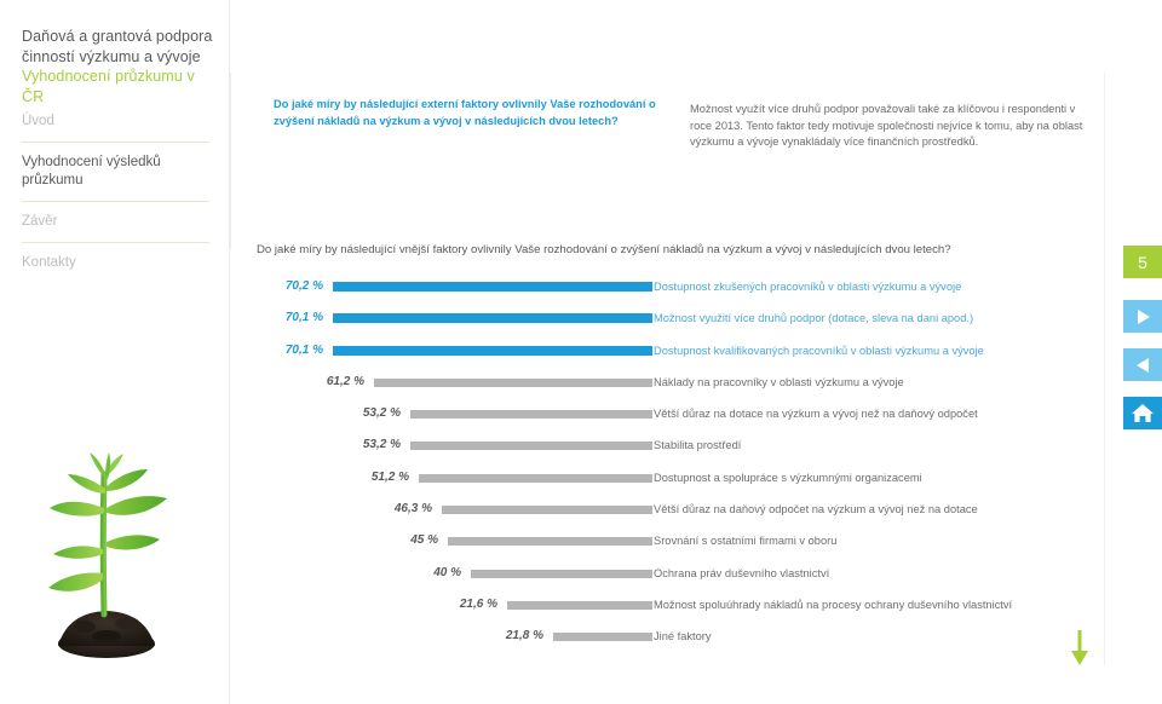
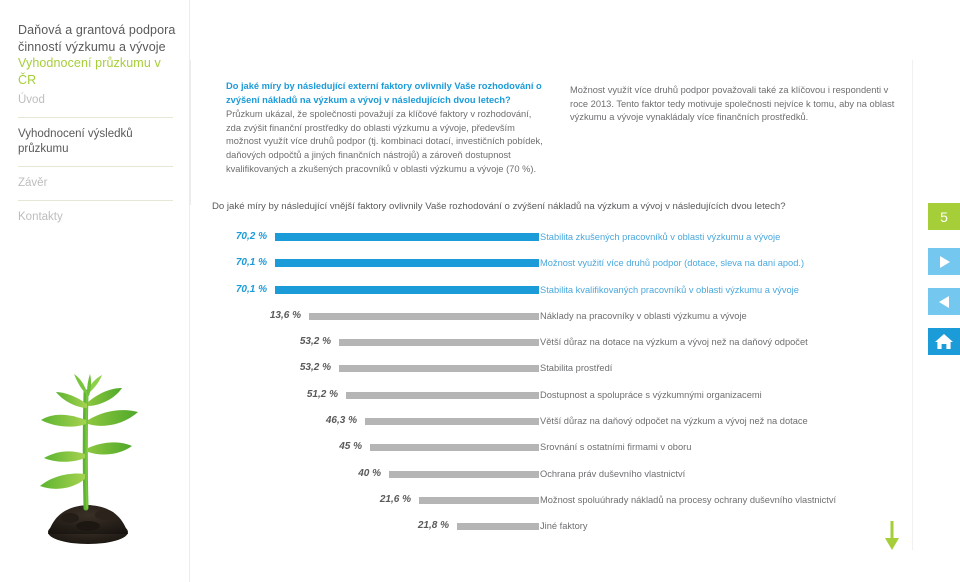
  Daňová a grantová podpora
  činností výzkumu a vývoje
  Vyhodnocení průzkumu v ČR
  Úvod
  Vyhodnocení výsledků průzkumu
  Závěr
  Kontakty
  Do jaké míry by následující externí faktory ovlivnily Vaše rozhodování o zvýšení nákladů na výzkum a vývoj v následujících dvou letech?
+ Průzkum ukázal, že společnosti považují za klíčové faktory v rozhodování, zda zvýšit finanční prostředky do oblasti výzkumu a vývoje, především možnost využít více druhů podpor (tj. kombinaci dotací, investičních pobídek, daňových odpočtů a jiných finančních nástrojů) a zároveň dostupnost kvalifikovaných a zkušených pracovníků v oblasti výzkumu a vývoje (70 %).
  Možnost využít více druhů podpor považovali také za klíčovou i respondenti v roce 2013. Tento faktor tedy motivuje společnosti nejvíce k tomu, aby na oblast výzkumu a vývoje vynakládaly více finančních prostředků.
  Do jaké míry by následující vnější faktory ovlivnily Vaše rozhodování o zvýšení nákladů na výzkum a vývoj v následujících dvou letech?
  70,2 %
- Dostupnost zkušených pracovníků v oblasti výzkumu a vývoje
+ Stabilita zkušených pracovníků v oblasti výzkumu a vývoje
  70,1 %
  Možnost využití více druhů podpor (dotace, sleva na dani apod.)
  70,1 %
- Dostupnost kvalifikovaných pracovníků v oblasti výzkumu a vývoje
+ Stabilita kvalifikovaných pracovníků v oblasti výzkumu a vývoje
- 61,2 %
+ 13,6 %
  Náklady na pracovníky v oblasti výzkumu a vývoje
  53,2 %
  Větší důraz na dotace na výzkum a vývoj než na daňový odpočet
  53,2 %
  Stabilita prostředí
  51,2 %
  Dostupnost a spolupráce s výzkumnými organizacemi
  46,3 %
  Větší důraz na daňový odpočet na výzkum a vývoj než na dotace
  45 %
  Srovnání s ostatními firmami v oboru
  40 %
  Ochrana práv duševního vlastnictví
  21,6 %
  Možnost spoluúhrady nákladů na procesy ochrany duševního vlastnictví
  21,8 %
  Jiné faktory
  5
